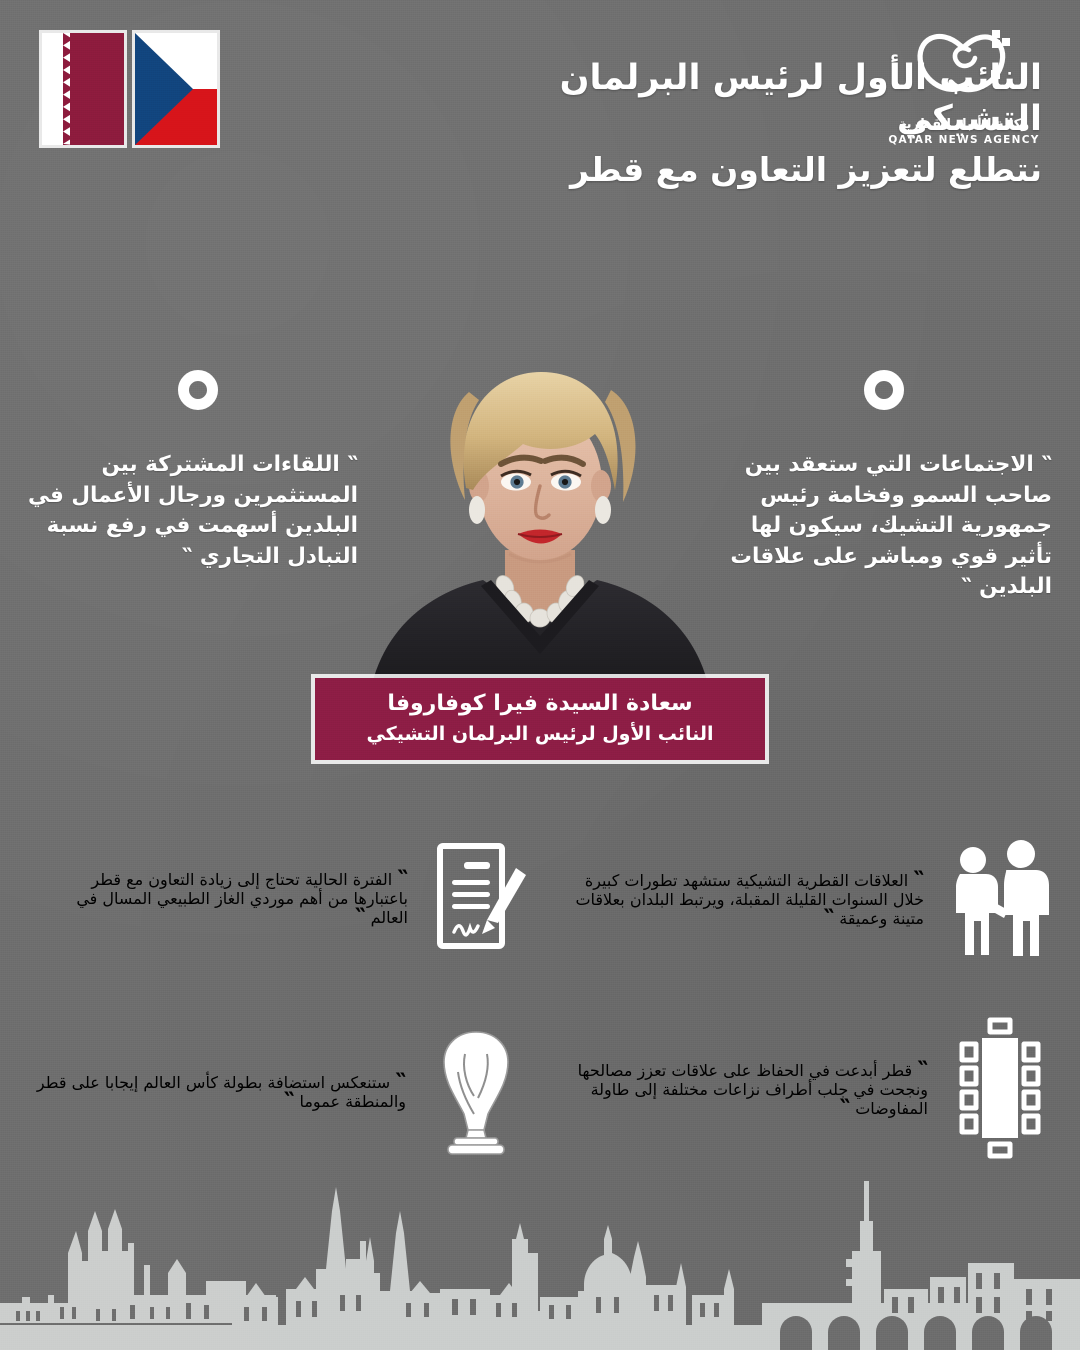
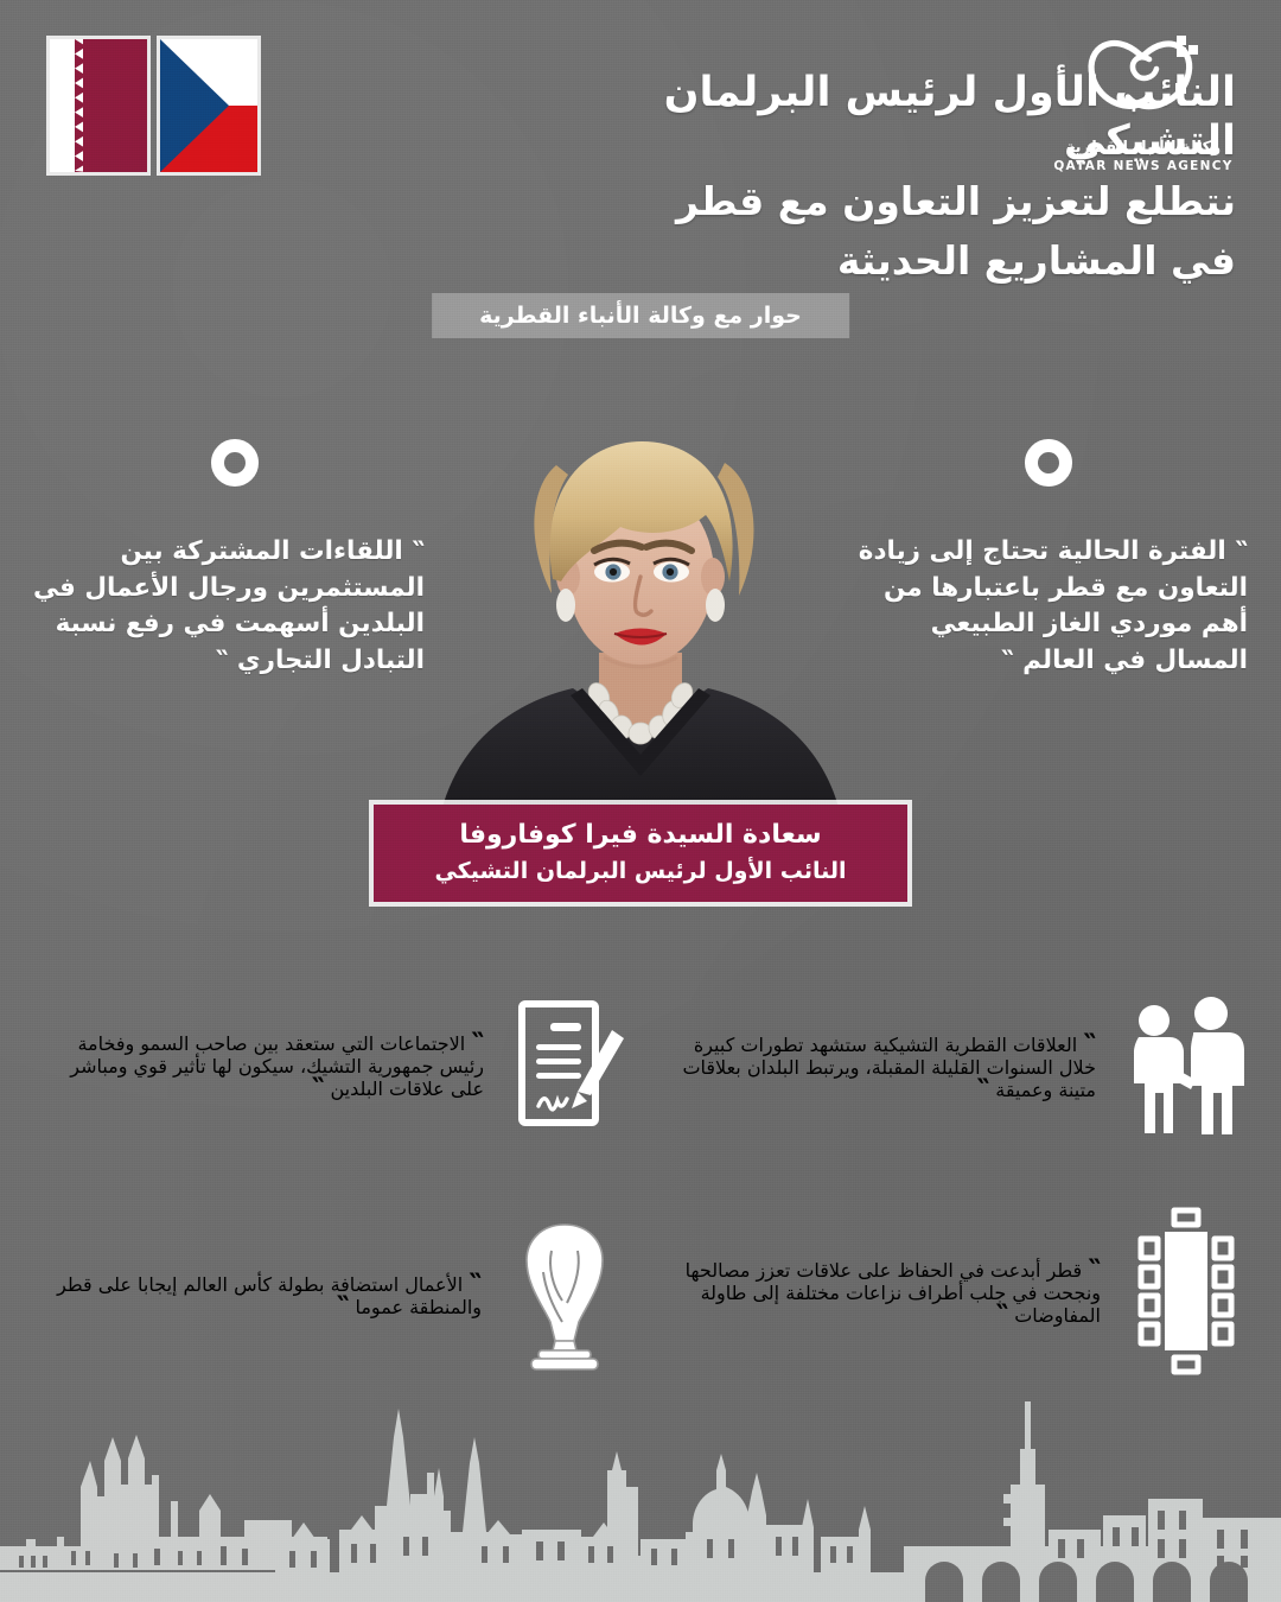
  النئب الأول لرئيس البرلمان التشيكي
  نتطلع لتعزيز التعاون مع قطر
+ في المشاريع الحديثة
+ حوار مع وكالة الأنباء القطرية
  وكالة الأنباء القطرية
  QATAR NEWS AGENCY
  سعادة السيدة فيرا كوفاروفا
  النائب الأول لرئيس البرلمان التشيكي
- ‶ الاجتماعات التي ستعقد بين صاحب السمو وفخامة رئيس جمهورية التشيك، سيكون لها تأثير قوي ومباشر على علاقات البلدين ‶
+ ‶ الفترة الحالية تحتاج إلى زيادة التعاون مع قطر باعتبارها من أهم موردي الغاز الطبيعي المسال في العالم ‶
  ‶ اللقاءات المشتركة بين المستثمرين ورجال الأعمال في البلدين أسهمت في رفع نسبة التبادل التجاري ‶
- ‶ الفترة الحالية تحتاج إلى زيادة التعاون مع قطر باعتبارها من أهم موردي الغاز الطبيعي المسال في العالم ‶
+ ‶ الاجتماعات التي ستعقد بين صاحب السمو وفخامة رئيس جمهورية التشيك، سيكون لها تأثير قوي ومباشر على علاقات البلدين ‶
  ‶ العلاقات القطرية التشيكية ستشهد تطورات كبيرة خلال السنوات القليلة المقبلة، ويرتبط البلدان بعلاقات متينة وعميقة ‶
- ‶ ستنعكس استضافة بطولة كأس العالم إيجابا على قطر والمنطقة عموما ‶
+ ‶ الأعمال استضافة بطولة كأس العالم إيجابا على قطر والمنطقة عموما ‶
  ‶ قطر أبدعت في الحفاظ على علاقات تعزز مصالحها ونجحت في جلب أطراف نزاعات مختلفة إلى طاولة المفاوضات ‶
